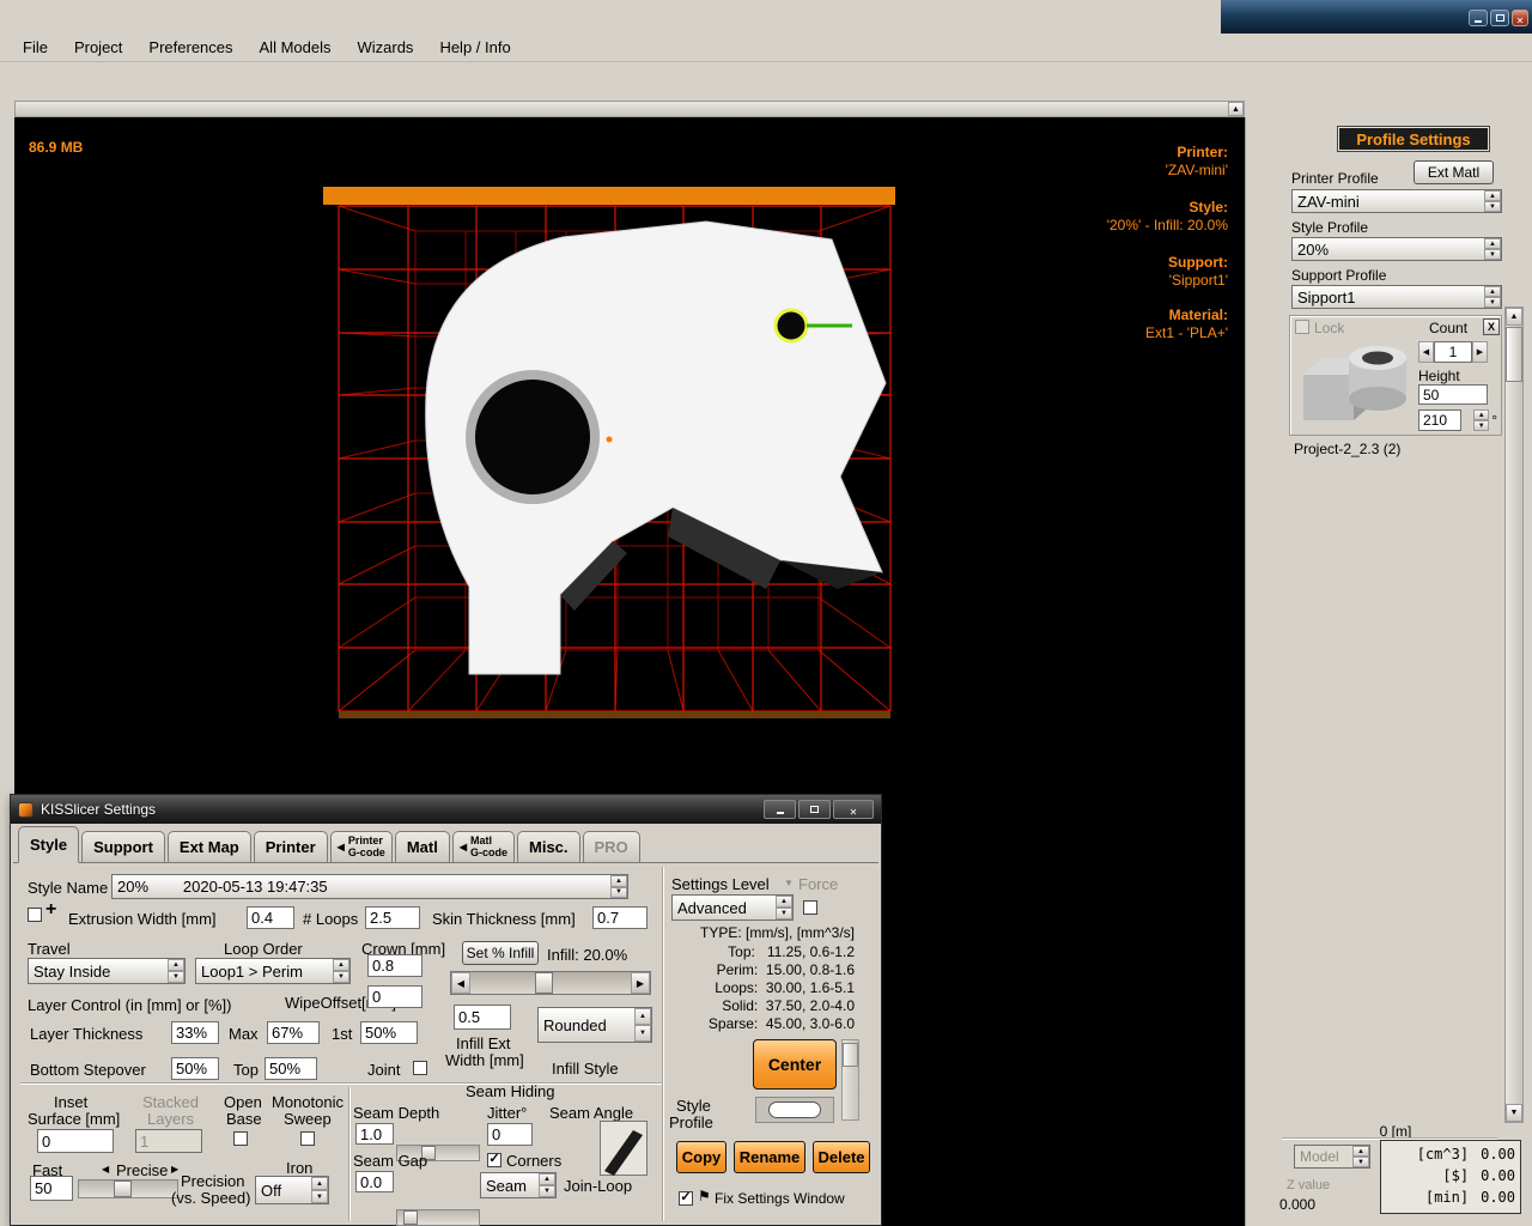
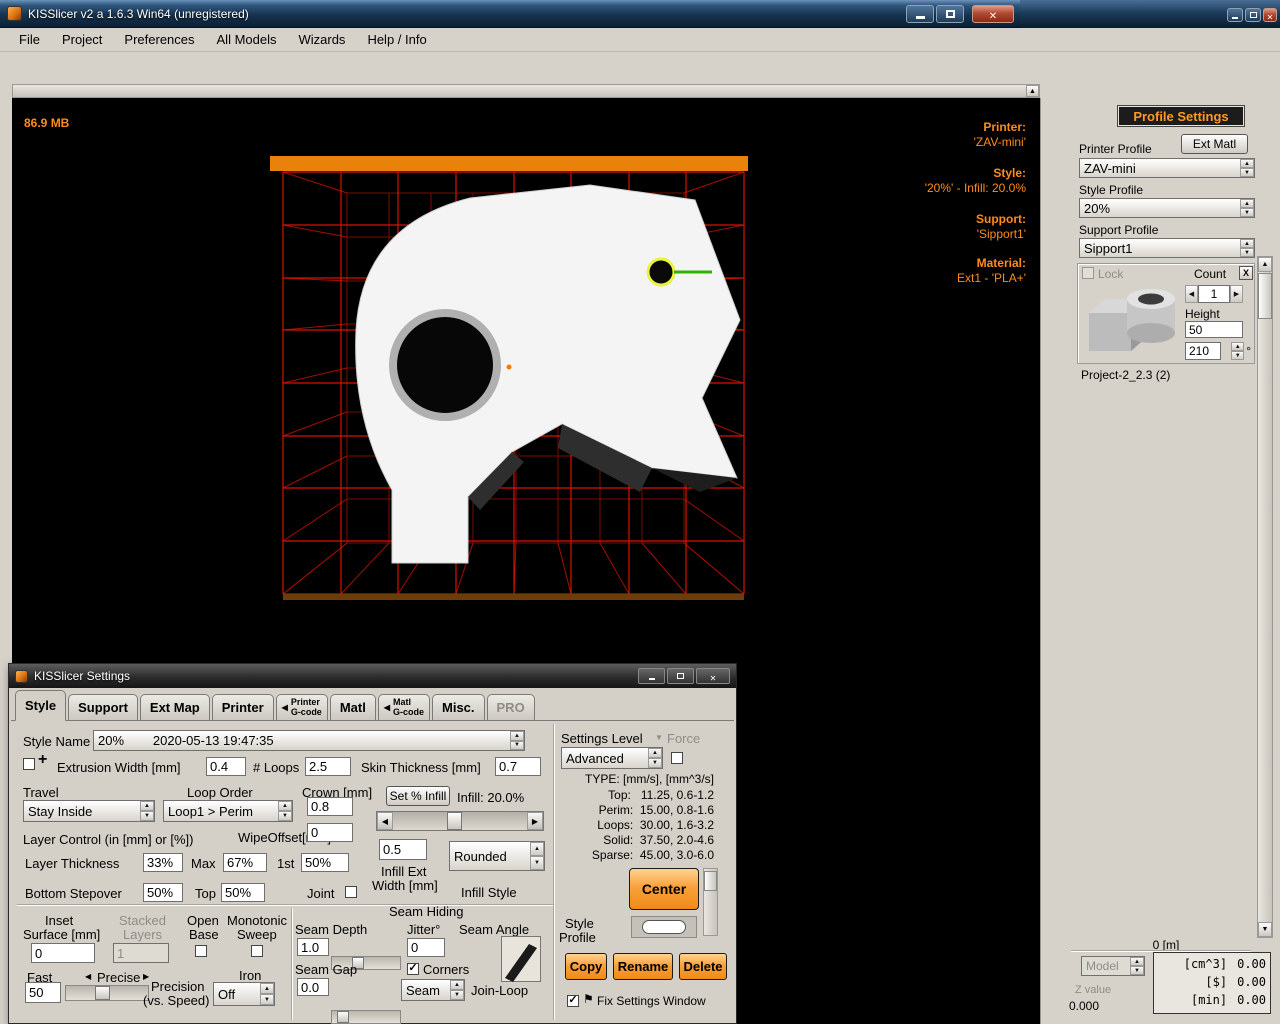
+ KISSlicer v2 a 1.6.3 Win64 (unregistered)
  File
  Project
  Preferences
  All Models
  Wizards
  Help / Info
  86.9 MB
  Printer:
  'ZAV-mini'
  Style:
  '20%' - Infill: 20.0%
  Support:
  'Sipport1'
  Material:
  Ext1 - 'PLA+'
  Profile Settings
  Printer Profile
  Ext Matl
  ZAV-mini
  Style Profile
  20%
  Support Profile
  Sipport1
  Lock
  Count
  X
  1
  Height
  50
  210
  °
  Project-2_2.3 (2)
  0 [m]
  Model
  Z value
  0.000
  [cm^3]
  0.00
  [$]
  0.00
  [min]
  0.00
  KISSlicer Settings
  Style
  Support
  Ext Map
  Printer
  Printer
  G-code
  Matl
  Matl
  G-code
  Misc.
  PRO
  Style Name
  20% 2020-05-13 19:47:35
  +
  Extrusion Width [mm]
  0.4
  # Loops
  2.5
  Skin Thickness [mm]
  0.7
  Travel
  Loop Order
  Crown [mm]
  Set % Infill
  Infill: 20.0%
  Stay Inside
  Loop1 > Perim
  0.8
  Layer Control (in [mm] or [%])
  WipeOffset[
  0
  Layer Thickness
  33%
  Max
  67%
  1st
  50%
  0.5
  Infill Ext
  Width [mm]
  Rounded
  Infill Style
  Bottom Stepover
  50%
  Top
  50%
  Joint
  Inset
  Surface [mm]
  0
  Stacked
  Layers
  1
  Open
  Base
  Monotonic
  Sweep
  Fast
  Precise
  50
  Precision
  (vs. Speed)
  Iron
  Off
  Seam Hiding
  Seam Depth
  1.0
  Jitter°
  0
  Seam Angle
  Seam Gap
  0.0
  Corners
  Seam
  Join-Loop
  Settings Level
  Force
  Advanced
  TYPE: [mm/s], [mm^3/s]
  Top: 11.25, 0.6-1.2
  Perim: 15.00, 0.8-1.6
- Loops: 30.00, 1.6-5.1
+ Loops: 30.00, 1.6-3.2
- Solid: 37.50, 2.0-4.0
+ Solid: 37.50, 2.0-4.6
  Sparse: 45.00, 3.0-6.0
  Center
  Style
  Profile
  Copy
  Rename
  Delete
  ⚑
  Fix Settings Window
